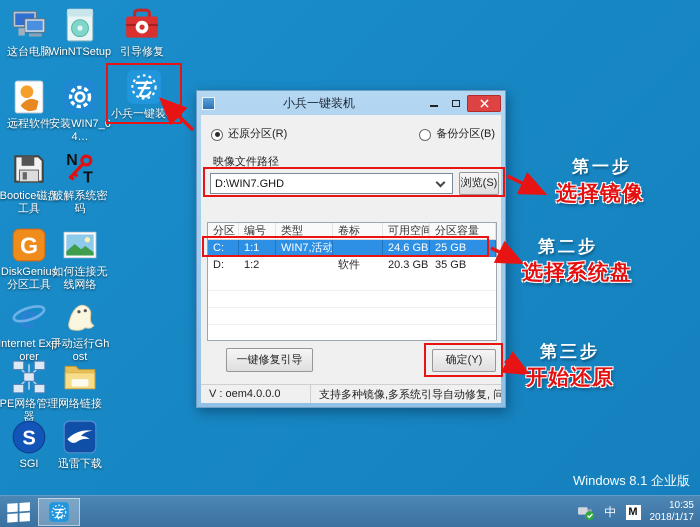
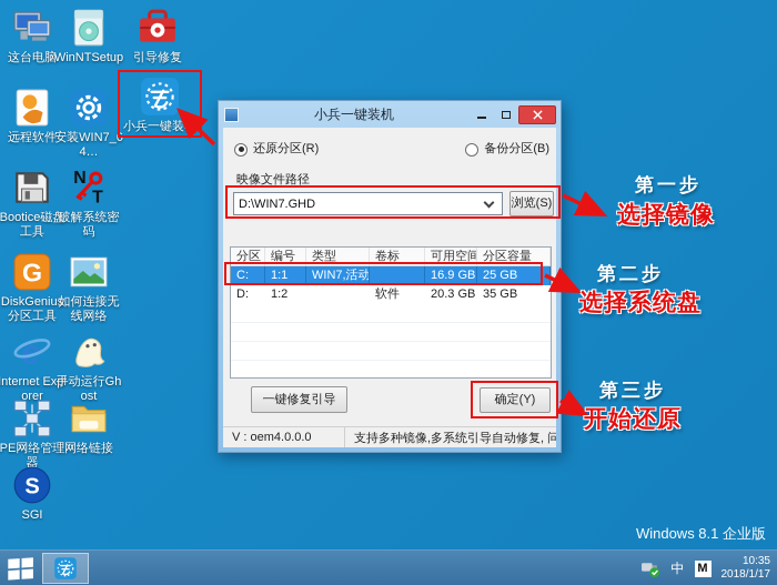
  这台电脑
  WinNTSetup
  引导修复
  远程软件
  安装WIN7_64…
  小兵一键装机
  Bootice磁盘工具
  N
  T
  破解系统密码
  G
  DiskGenius分区工具
  如何连接无线网络
  e
  nternet Explorer
  手动运行Ghost
  PE网络管理器
  网络链接
  S
  SGI
- 迅雷下载
  小兵一键装机
  还原分区(R)
  备份分区(B)
  映像文件路径
  D:\WIN7.GHD
  浏览(S)
  分区
  编号
  类型
  卷标
  可用空间
  分区容量
  C:
  1:1
  WIN7,活动
- 24.6 GB
+ 16.9 GB
  25 GB
  D:
  1:2
  软件
  20.3 GB
  35 GB
  一键修复引导
  确定(Y)
  V : oem4.0.0.0
  第一步
  选择镜像
  第二步
  选择系统盘
  第三步
  开始还原
  Windows 8.1 企业版
  中
  M
  10:35
  2018/1/17
